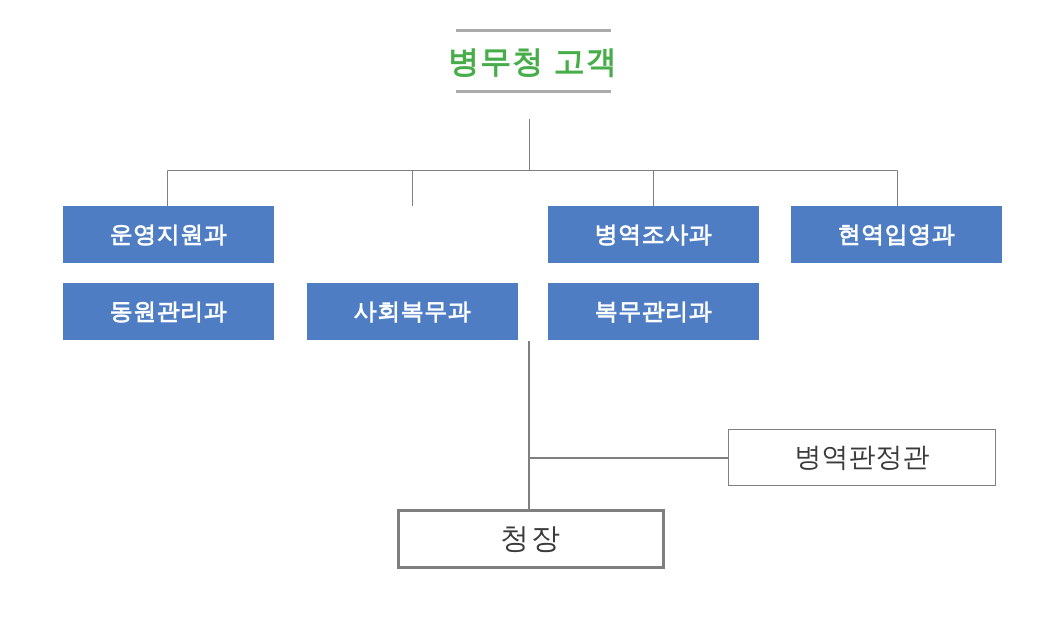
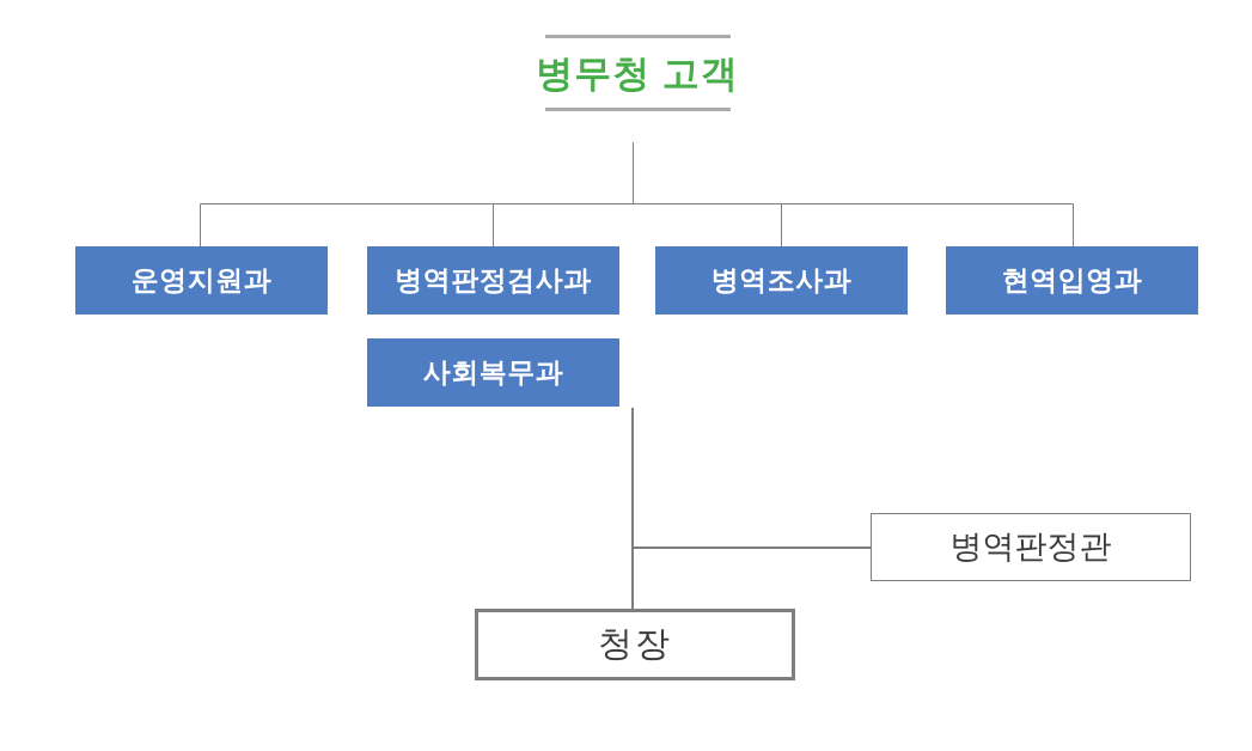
  병무청 고객
  운영지원과
+ 병역판정검사과
  병역조사과
  현역입영과
- 동원관리과
  사회복무과
- 복무관리과
  병역판정관
  청장
